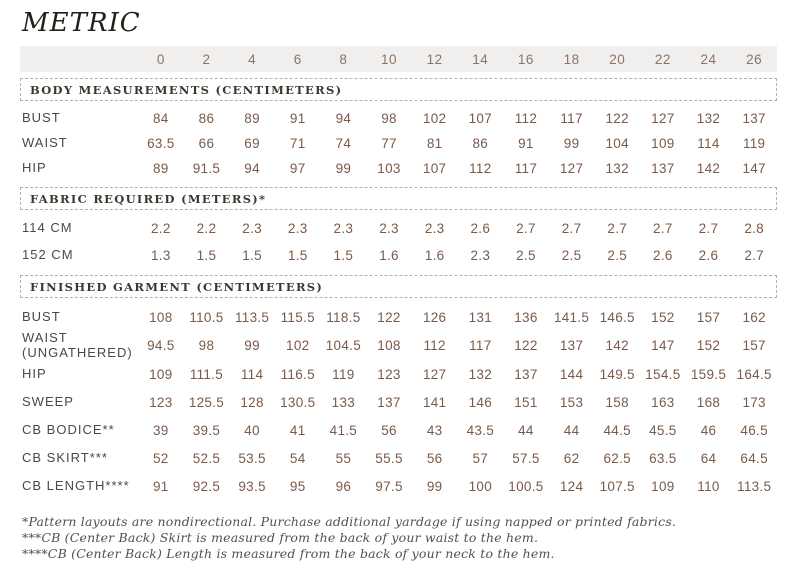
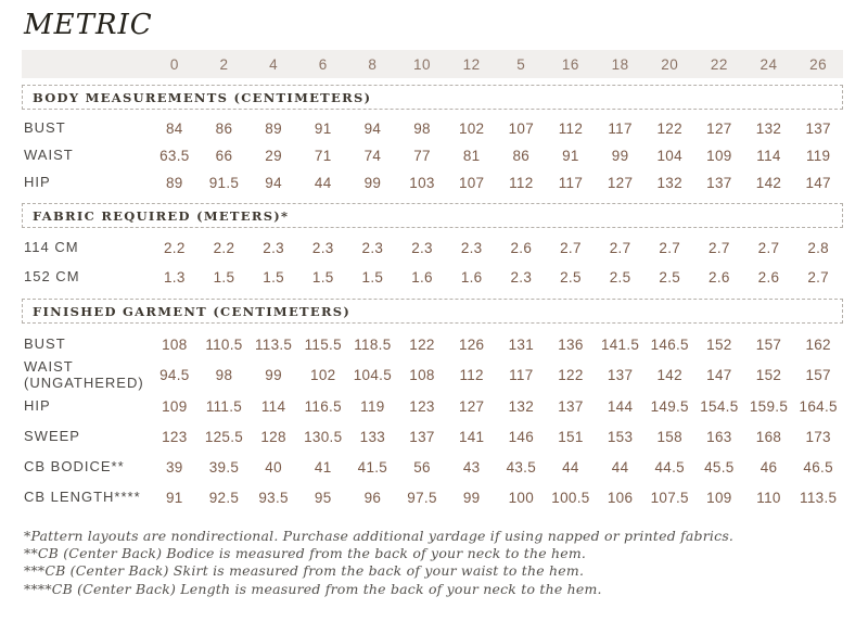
  METRIC
- 	0	2	4	6	8	10	12	14	16	18	20	22	24	26
+ 	0	2	4	6	8	10	12	5	16	18	20	22	24	26
  BODY MEASUREMENTS (CENTIMETERS)
  BUST	84	86	89	91	94	98	102	107	112	117	122	127	132	137
- WAIST	63.5	66	69	71	74	77	81	86	91	99	104	109	114	119
+ WAIST	63.5	66	29	71	74	77	81	86	91	99	104	109	114	119
- HIP	89	91.5	94	97	99	103	107	112	117	127	132	137	142	147
+ HIP	89	91.5	94	44	99	103	107	112	117	127	132	137	142	147
  FABRIC REQUIRED (METERS)*
  114 CM	2.2	2.2	2.3	2.3	2.3	2.3	2.3	2.6	2.7	2.7	2.7	2.7	2.7	2.8
  152 CM	1.3	1.5	1.5	1.5	1.5	1.6	1.6	2.3	2.5	2.5	2.5	2.6	2.6	2.7
  FINISHED GARMENT (CENTIMETERS)
  BUST	108	110.5	113.5	115.5	118.5	122	126	131	136	141.5	146.5	152	157	162
  WAIST (UNGATHERED)	94.5	98	99	102	104.5	108	112	117	122	137	142	147	152	157
  HIP	109	111.5	114	116.5	119	123	127	132	137	144	149.5	154.5	159.5	164.5
  SWEEP	123	125.5	128	130.5	133	137	141	146	151	153	158	163	168	173
  CB BODICE**	39	39.5	40	41	41.5	56	43	43.5	44	44	44.5	45.5	46	46.5
- CB SKIRT***	52	52.5	53.5	54	55	55.5	56	57	57.5	62	62.5	63.5	64	64.5
- CB LENGTH****	91	92.5	93.5	95	96	97.5	99	100	100.5	124	107.5	109	110	113.5
+ CB LENGTH****	91	92.5	93.5	95	96	97.5	99	100	100.5	106	107.5	109	110	113.5
  *Pattern layouts are nondirectional. Purchase additional yardage if using napped or printed fabrics.
+ **CB (Center Back) Bodice is measured from the back of your neck to the hem.
  ***CB (Center Back) Skirt is measured from the back of your waist to the hem.
  ****CB (Center Back) Length is measured from the back of your neck to the hem.
